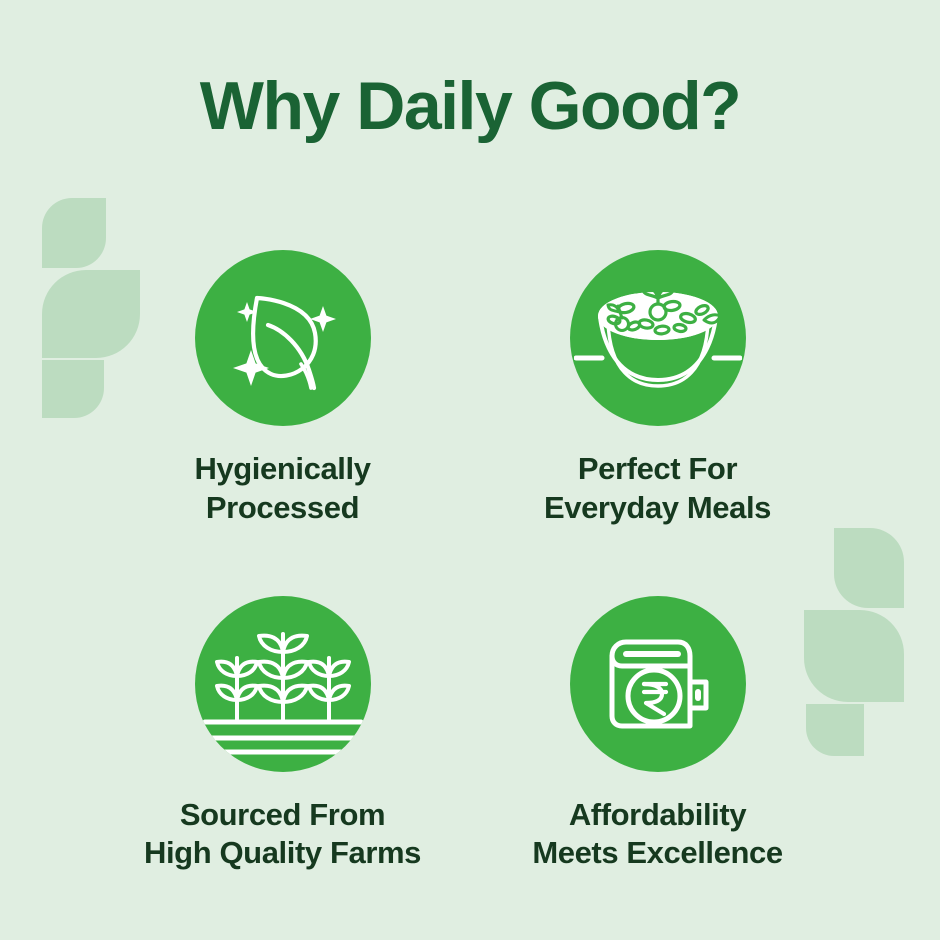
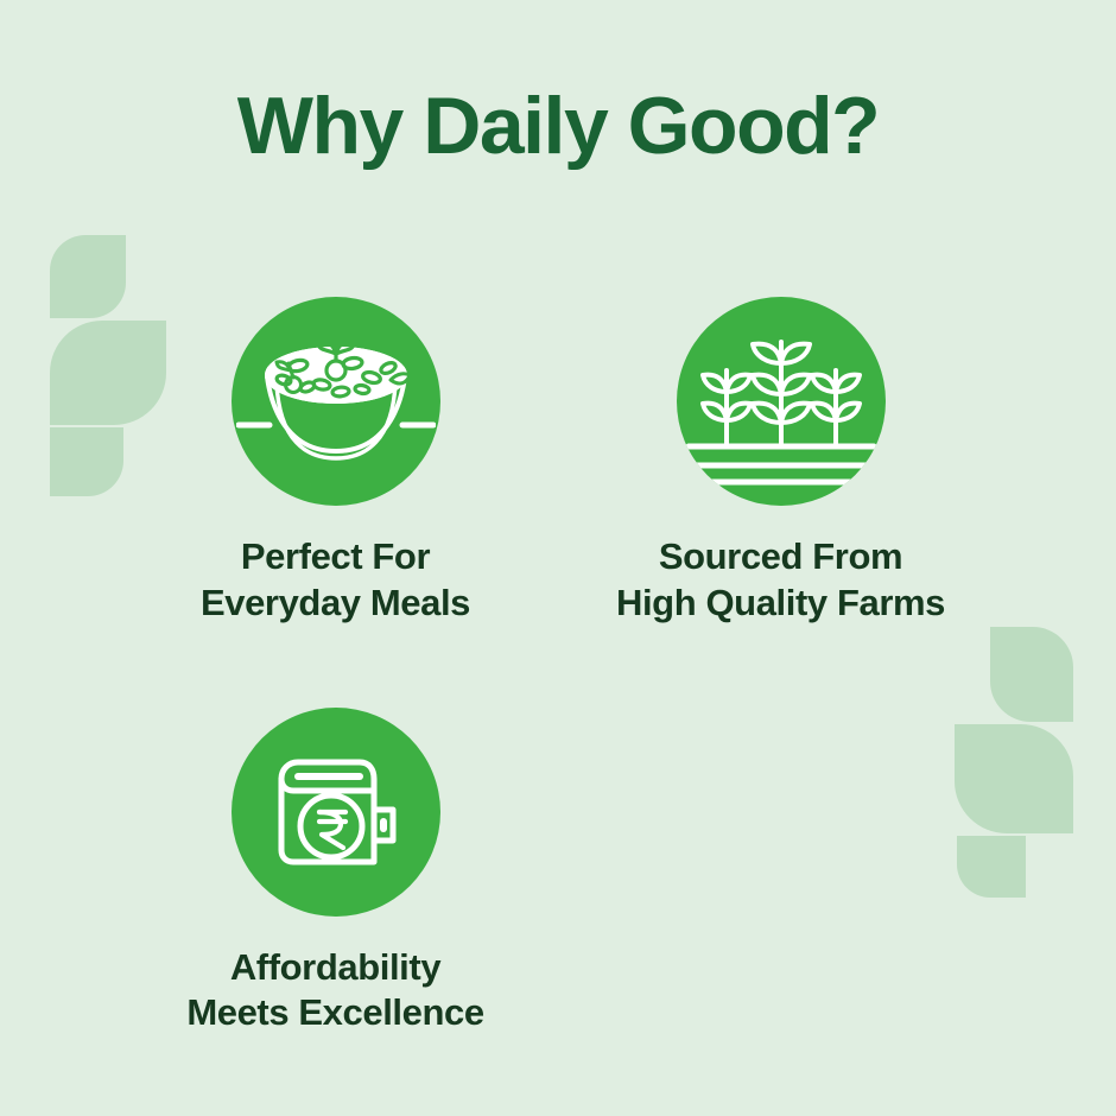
  Why Daily Good?
- Hygienically
- Processed
  Perfect For
  Everyday Meals
  Sourced From
  High Quality Farms
  Affordability
  Meets Excellence
